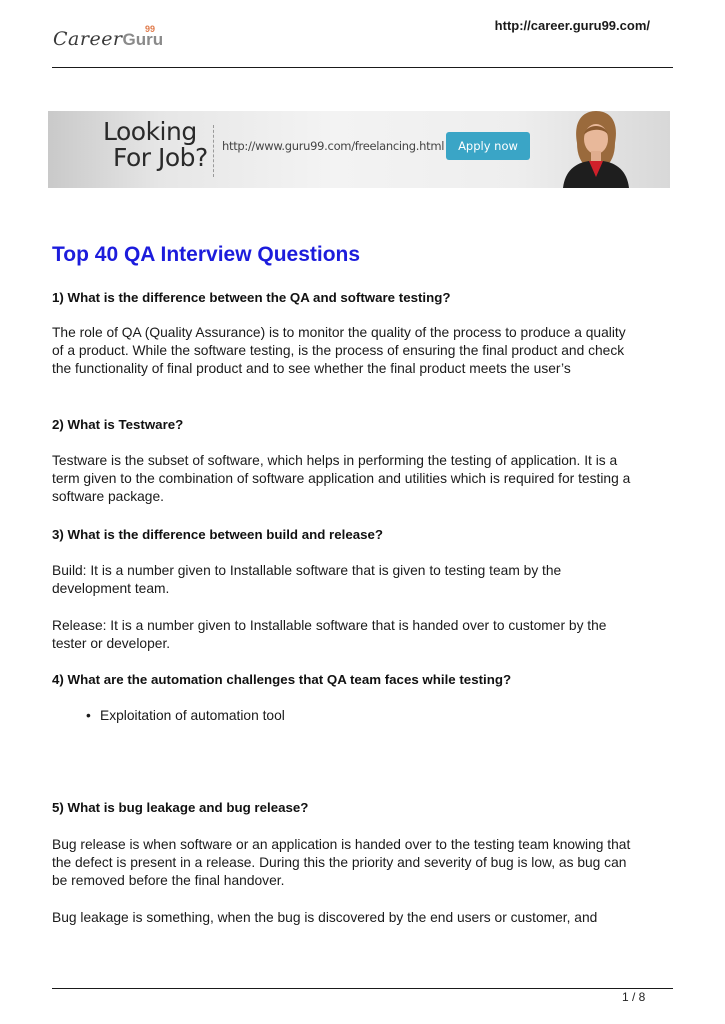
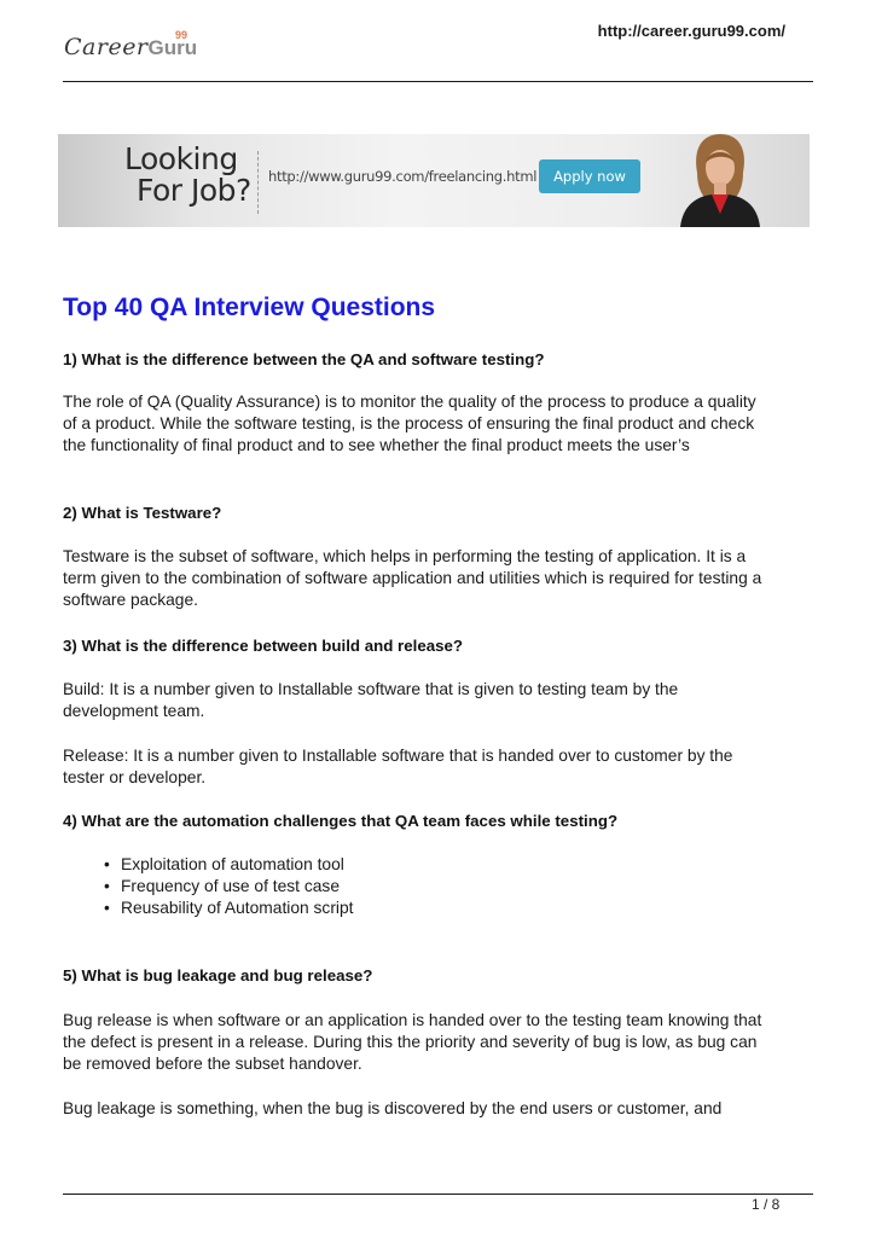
  CareerGuru
  99
  http://career.guru99.com/
  Looking
  For Job?
  http://www.guru99.com/freelancing.html
  Apply now
  Top 40 QA Interview Questions
  1) What is the difference between the QA and software testing?
  The role of QA (Quality Assurance) is to monitor the quality of the process to produce a quality
  of a product. While the software testing, is the process of ensuring the final product and check
  the functionality of final product and to see whether the final product meets the user’s
  2) What is Testware?
  Testware is the subset of software, which helps in performing the testing of application. It is a
  term given to the combination of software application and utilities which is required for testing a
  software package.
  3) What is the difference between build and release?
  Build: It is a number given to Installable software that is given to testing team by the
  development team.
  Release: It is a number given to Installable software that is handed over to customer by the
  tester or developer.
  4) What are the automation challenges that QA team faces while testing?
  Exploitation of automation tool
+ Frequency of use of test case
+ Reusability of Automation script
  5) What is bug leakage and bug release?
  Bug release is when software or an application is handed over to the testing team knowing that
  the defect is present in a release. During this the priority and severity of bug is low, as bug can
- be removed before the final handover.
+ be removed before the subset handover.
  Bug leakage is something, when the bug is discovered by the end users or customer, and
  1 / 8
